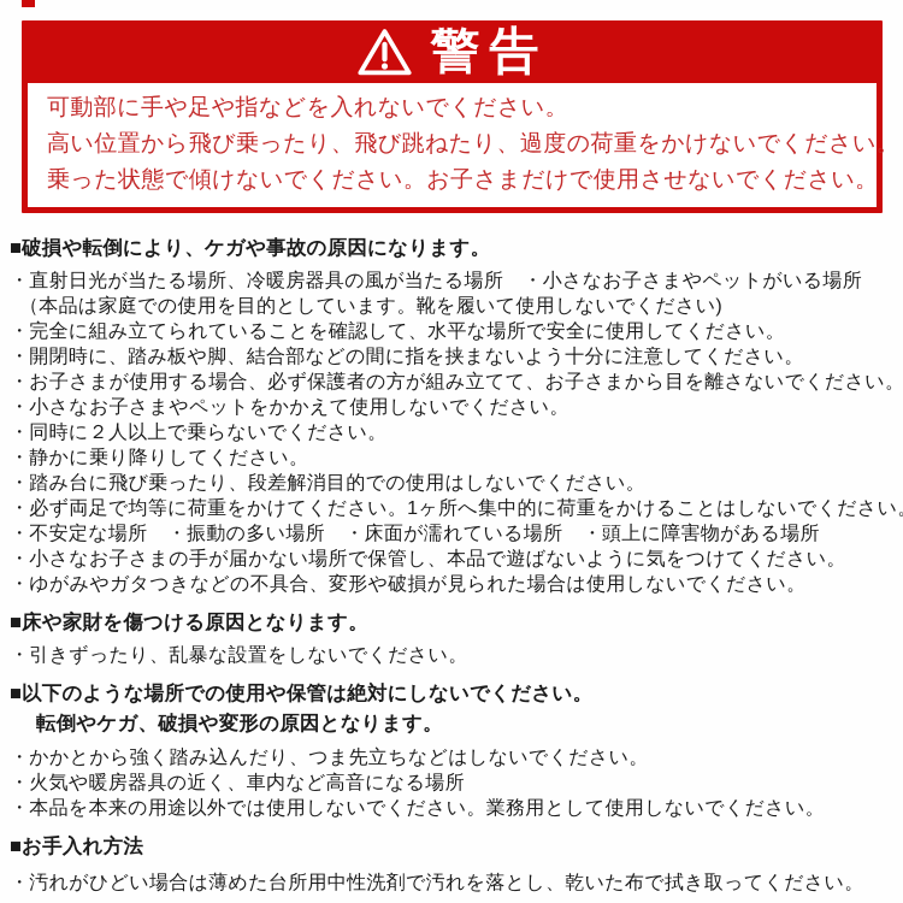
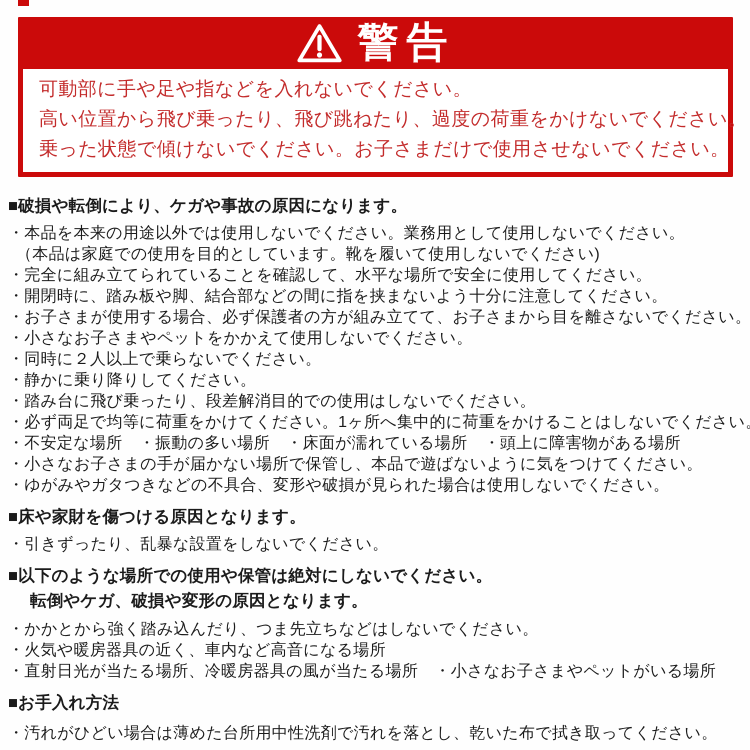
  警告
  可動部に手や足や指などを入れないでください。
  高い位置から飛び乗ったり、飛び跳ねたり、過度の荷重をかけないでください。
  乗った状態で傾けないでください。お子さまだけで使用させないでください。
  ■破損や転倒により、ケガや事故の原因になります。
- ・直射日光が当たる場所、冷暖房器具の風が当たる場所 ・小さなお子さまやペットがいる場所
+ ・本品を本来の用途以外では使用しないでください。業務用として使用しないでください。
  （本品は家庭での使用を目的としています。靴を履いて使用しないでください)
  ・完全に組み立てられていることを確認して、水平な場所で安全に使用してください。
  ・開閉時に、踏み板や脚、結合部などの間に指を挟まないよう十分に注意してください。
  ・お子さまが使用する場合、必ず保護者の方が組み立てて、お子さまから目を離さないでください。
  ・小さなお子さまやペットをかかえて使用しないでください。
  ・同時に２人以上で乗らないでください。
  ・静かに乗り降りしてください。
  ・踏み台に飛び乗ったり、段差解消目的での使用はしないでください。
  ・必ず両足で均等に荷重をかけてください。1ヶ所へ集中的に荷重をかけることはしないでください
  ・不安定な場所 ・振動の多い場所 ・床面が濡れている場所 ・頭上に障害物がある場所
  ・小さなお子さまの手が届かない場所で保管し、本品で遊ばないように気をつけてください。
  ・ゆがみやガタつきなどの不具合、変形や破損が見られた場合は使用しないでください。
  ■床や家財を傷つける原因となります。
  ・引きずったり、乱暴な設置をしないでください。
  ■以下のような場所での使用や保管は絶対にしないでください。
  転倒やケガ、破損や変形の原因となります。
  ・かかとから強く踏み込んだり、つま先立ちなどはしないでください。
  ・火気や暖房器具の近く、車内など高音になる場所
- ・本品を本来の用途以外では使用しないでください。業務用として使用しないでください。
+ ・直射日光が当たる場所、冷暖房器具の風が当たる場所 ・小さなお子さまやペットがいる場所
  ■お手入れ方法
  ・汚れがひどい場合は薄めた台所用中性洗剤で汚れを落とし、乾いた布で拭き取ってください。
